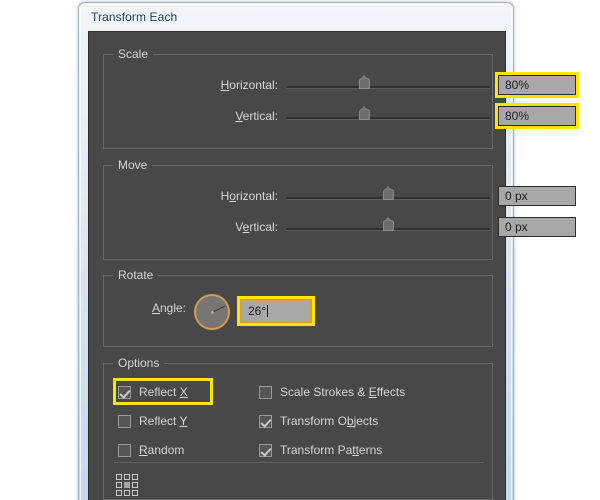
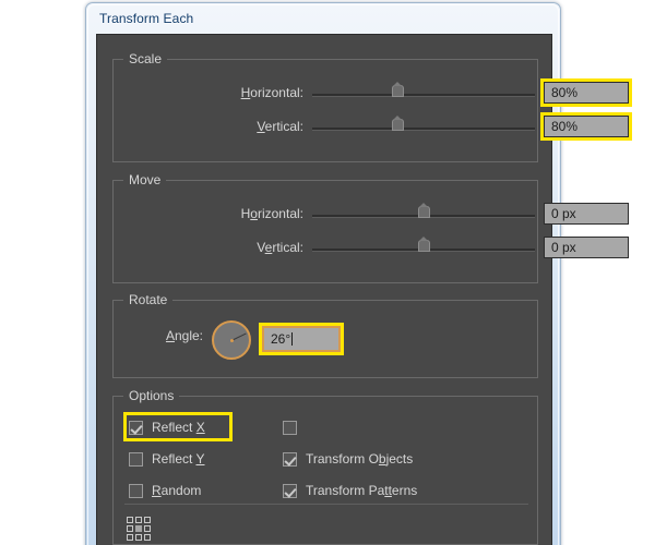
  Transform Each
  Scale
  Horizontal:
  80%
  Vertical:
  80%
  Move
  Horizontal:
  0 px
  Vertical:
  0 px
  Rotate
  Angle:
  26°
  Options
  Reflect X
  Reflect Y
  Random
- Scale Strokes & Effects
  Transform Objects
  Transform Patterns
